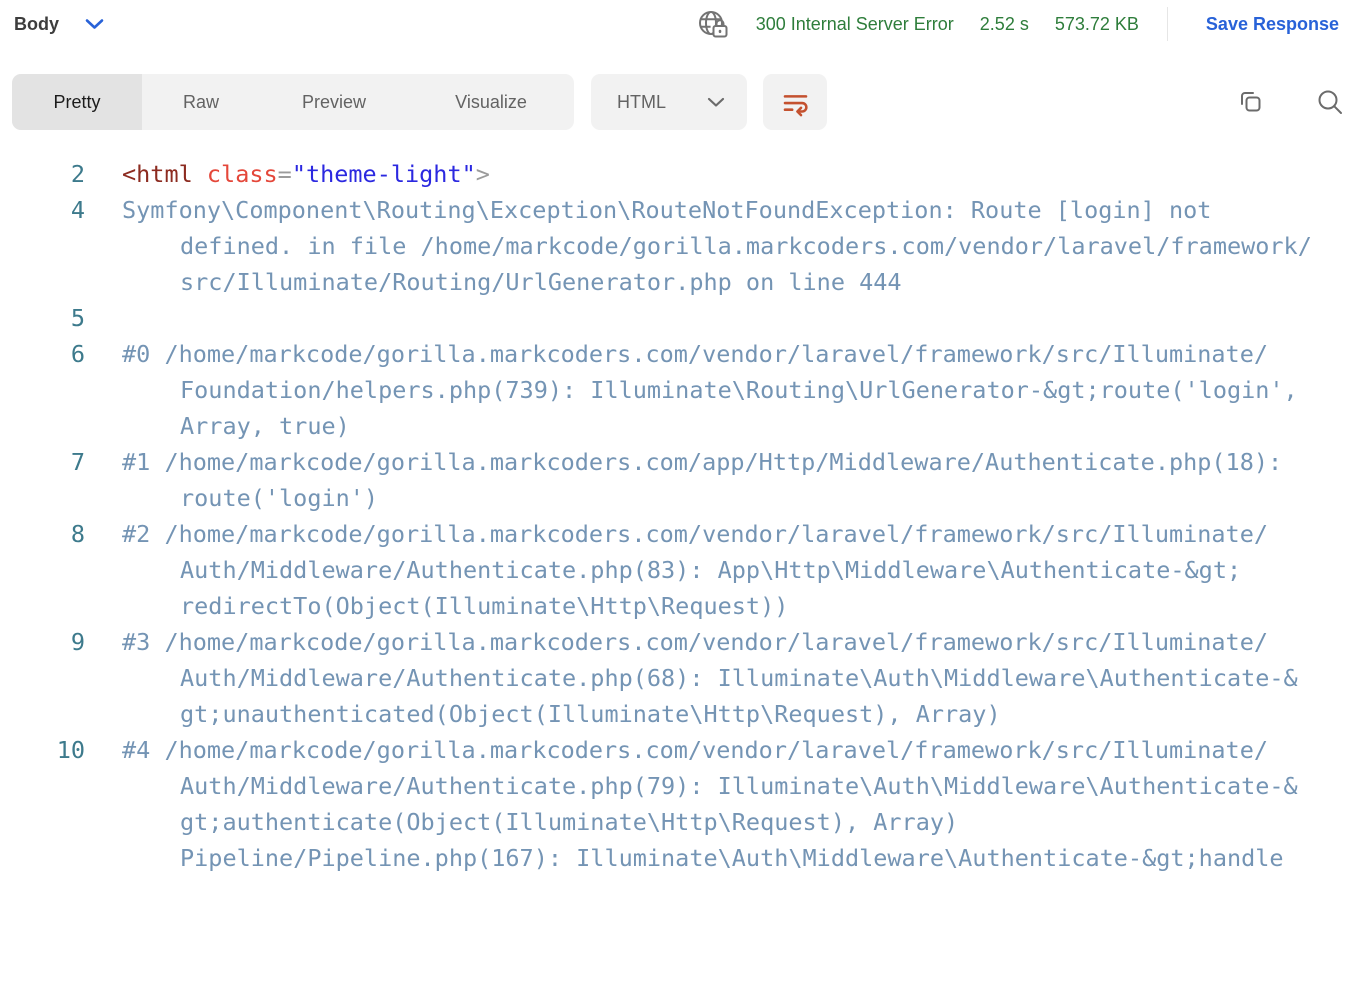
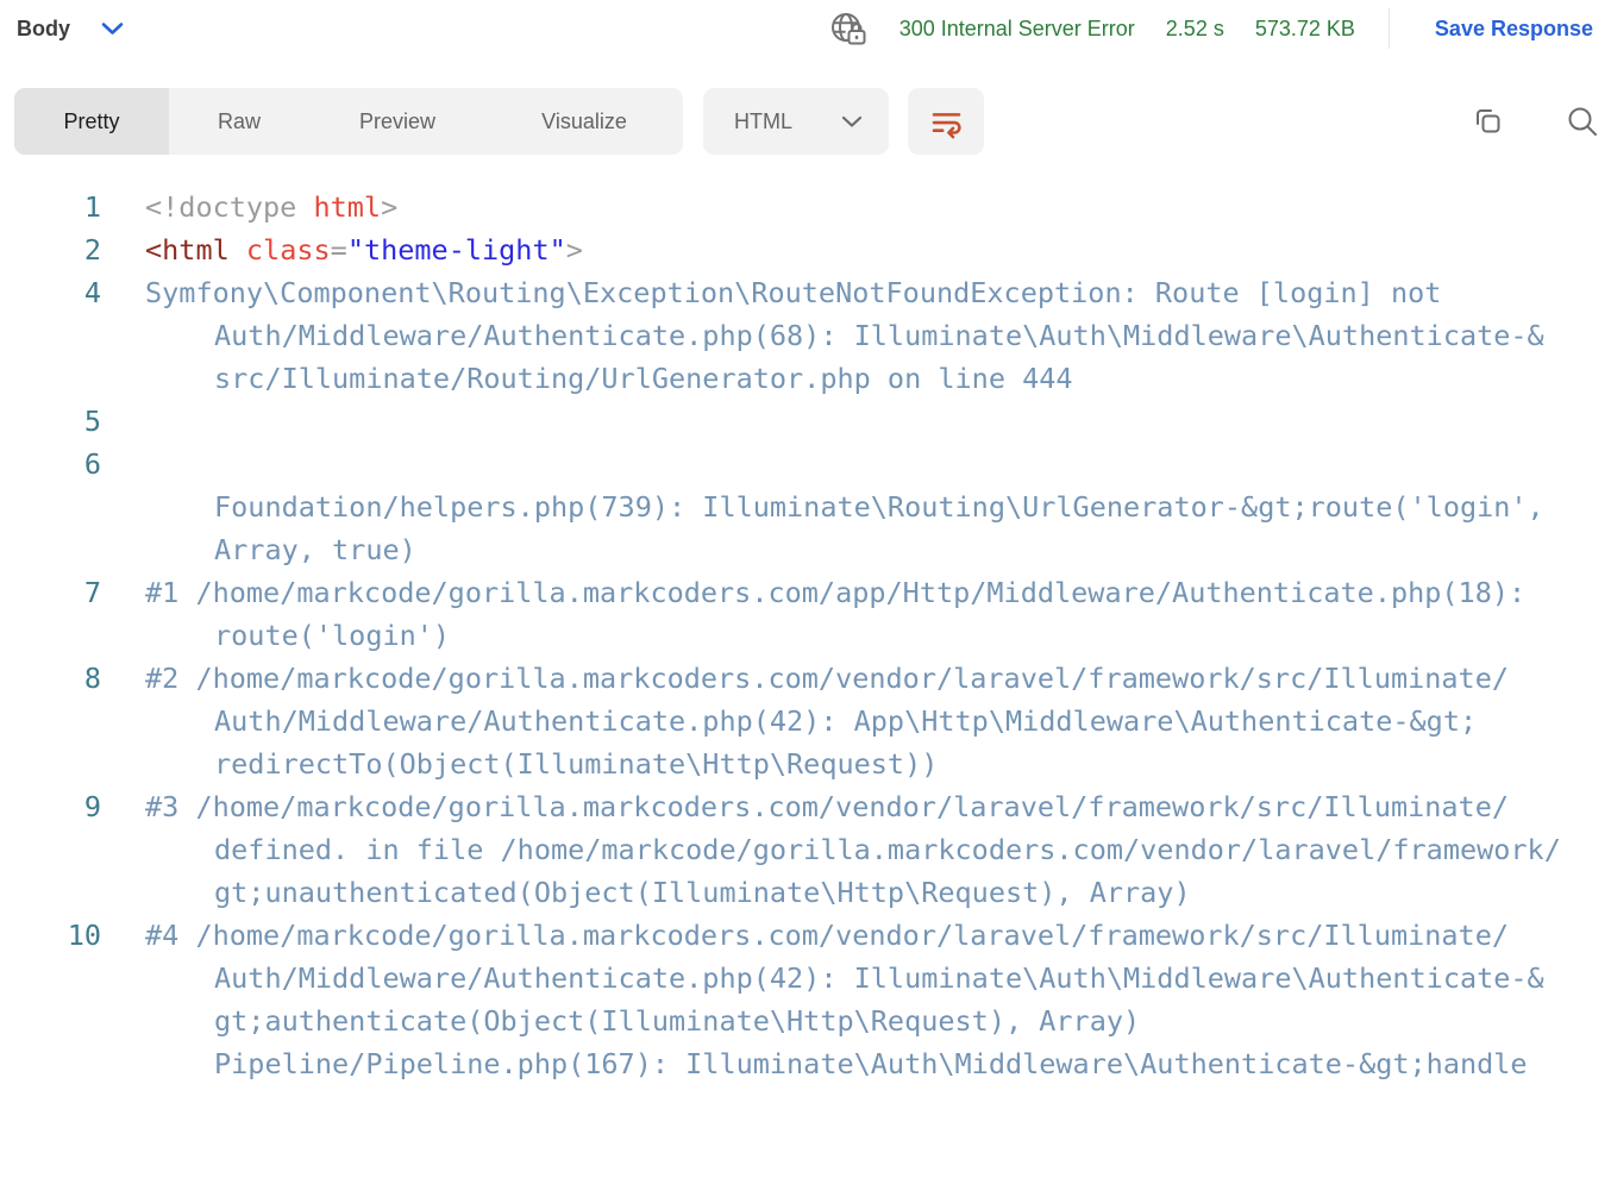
  Body
  300 Internal Server Error
  2.52 s
  573.72 KB
  Save Response
  Pretty
  Raw
  Preview
  Visualize
  HTML
+ 1
+ <!doctype html>
  2
  <html class="theme-light">
  4
  Symfony\Component\Routing\Exception\RouteNotFoundException: Route [login] not
- defined. in file /home/markcode/gorilla.markcoders.com/vendor/laravel/framework/
+ Auth/Middleware/Authenticate.php(68): Illuminate\Auth\Middleware\Authenticate-&
  src/Illuminate/Routing/UrlGenerator.php on line 444
  5
  6
- #0 /home/markcode/gorilla.markcoders.com/vendor/laravel/framework/src/Illuminate/
  Foundation/helpers.php(739): Illuminate\Routing\UrlGenerator-&gt;route('login',
  Array, true)
  7
  #1 /home/markcode/gorilla.markcoders.com/app/Http/Middleware/Authenticate.php(18):
  route('login')
  8
  #2 /home/markcode/gorilla.markcoders.com/vendor/laravel/framework/src/Illuminate/
- Auth/Middleware/Authenticate.php(83): App\Http\Middleware\Authenticate-&gt;
+ Auth/Middleware/Authenticate.php(42): App\Http\Middleware\Authenticate-&gt;
  redirectTo(Object(Illuminate\Http\Request))
  9
  #3 /home/markcode/gorilla.markcoders.com/vendor/laravel/framework/src/Illuminate/
- Auth/Middleware/Authenticate.php(68): Illuminate\Auth\Middleware\Authenticate-&
+ defined. in file /home/markcode/gorilla.markcoders.com/vendor/laravel/framework/
  gt;unauthenticated(Object(Illuminate\Http\Request), Array)
  10
  #4 /home/markcode/gorilla.markcoders.com/vendor/laravel/framework/src/Illuminate/
- Auth/Middleware/Authenticate.php(79): Illuminate\Auth\Middleware\Authenticate-&
+ Auth/Middleware/Authenticate.php(42): Illuminate\Auth\Middleware\Authenticate-&
  gt;authenticate(Object(Illuminate\Http\Request), Array)
  Pipeline/Pipeline.php(167): Illuminate\Auth\Middleware\Authenticate-&gt;handle
